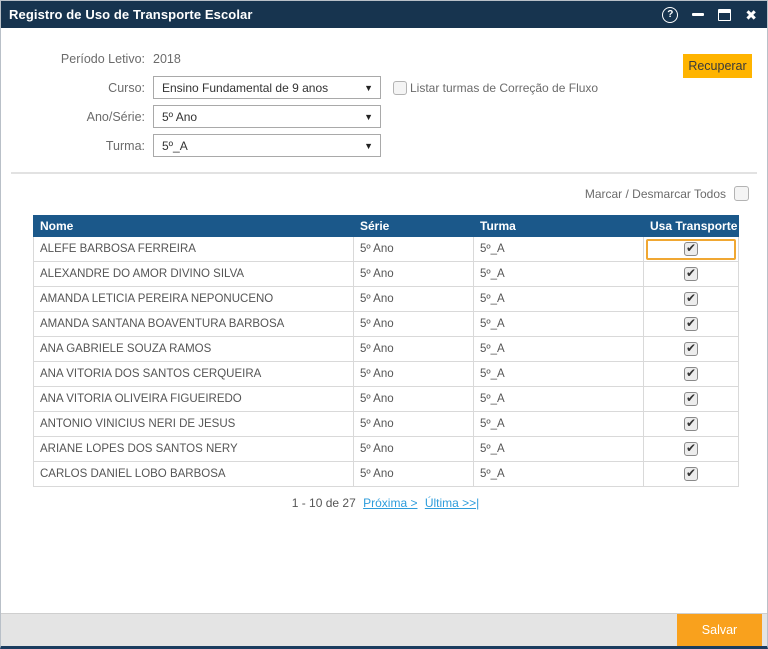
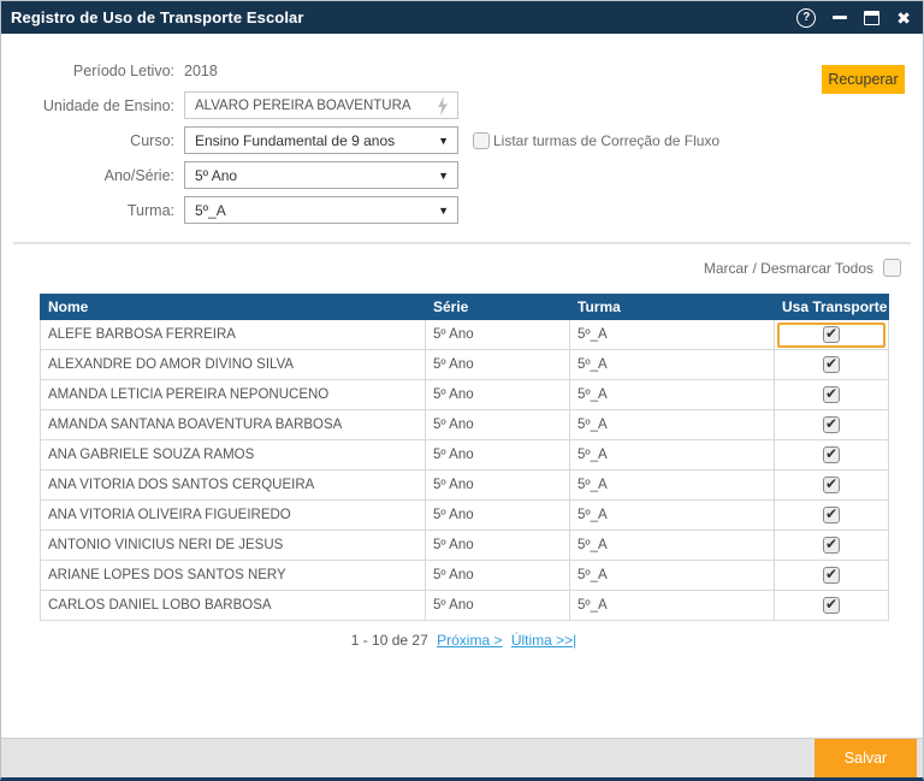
  Registro de Uso de Transporte Escolar
  ?
  ✖
  Recuperar
  Período Letivo:
  2018
+ Unidade de Ensino:
+ ALVARO PEREIRA BOAVENTURA
  Curso:
  Ensino Fundamental de 9 anos
  ▼
  Listar turmas de Correção de Fluxo
  Ano/Série:
  5º Ano
  ▼
  Turma:
  5º_A
  ▼
  Marcar / Desmarcar Todos
  Nome	Série	Turma	Usa Transporte
  ALEFE BARBOSA FERREIRA	5º Ano	5º_A
  ALEXANDRE DO AMOR DIVINO SILVA	5º Ano	5º_A
  AMANDA LETICIA PEREIRA NEPONUCENO	5º Ano	5º_A
  AMANDA SANTANA BOAVENTURA BARBOSA	5º Ano	5º_A
  ANA GABRIELE SOUZA RAMOS	5º Ano	5º_A
  ANA VITORIA DOS SANTOS CERQUEIRA	5º Ano	5º_A
  ANA VITORIA OLIVEIRA FIGUEIREDO	5º Ano	5º_A
  ANTONIO VINICIUS NERI DE JESUS	5º Ano	5º_A
  ARIANE LOPES DOS SANTOS NERY	5º Ano	5º_A
  CARLOS DANIEL LOBO BARBOSA	5º Ano	5º_A
  1 - 10 de 27 Próxima > Última >>|
  Salvar
